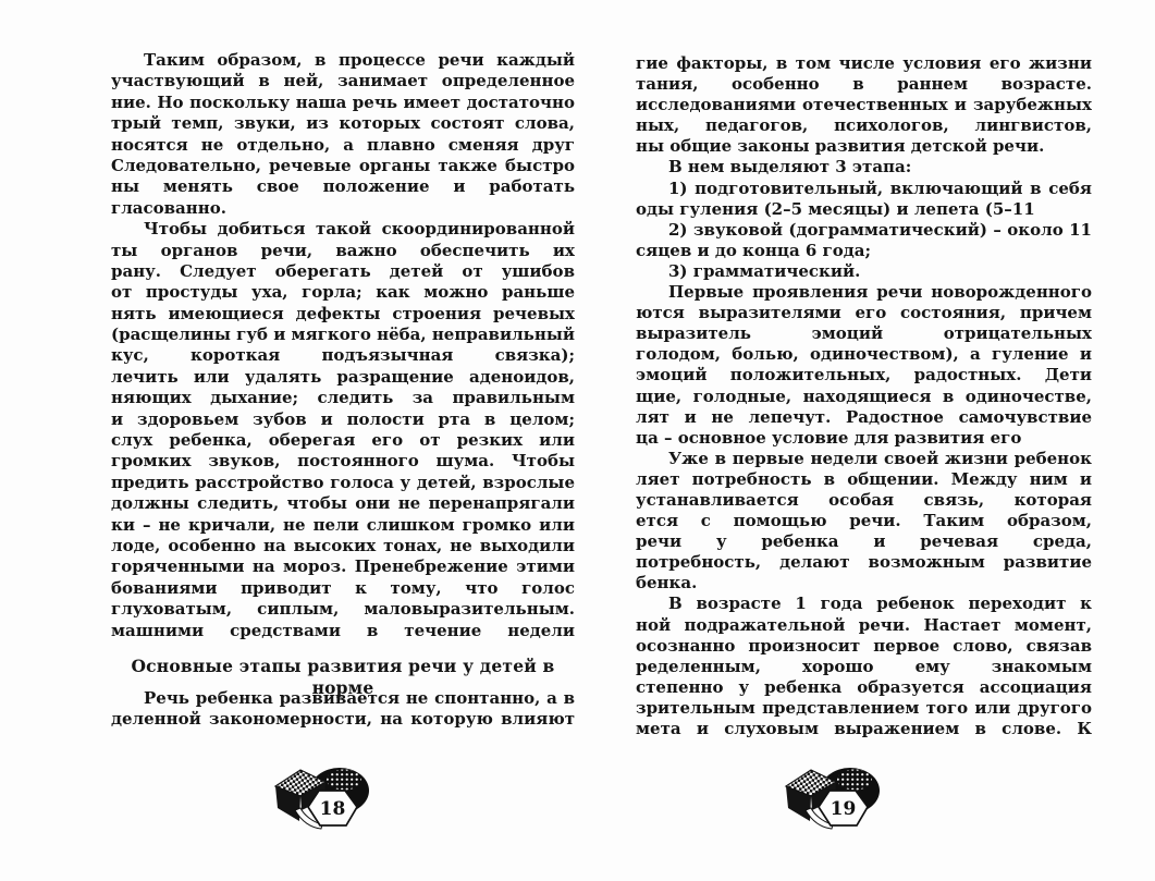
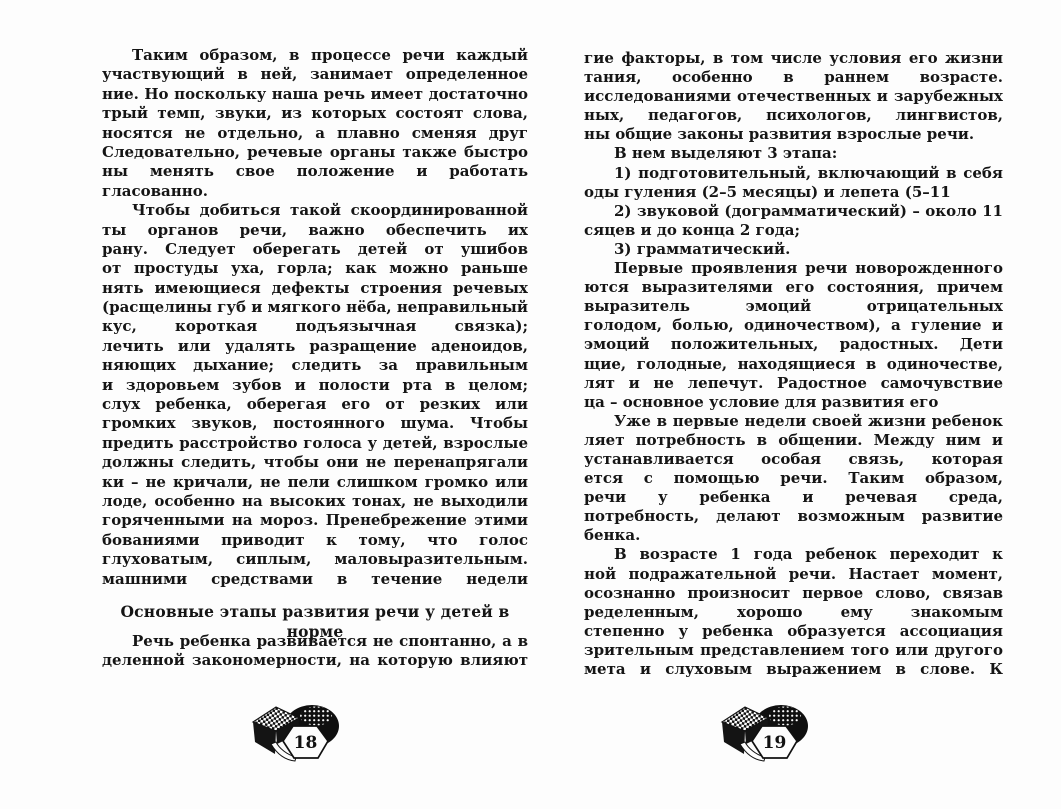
  Таким образом, в процессе речи каждый
  участвующий в ней, занимает определенное
  ние. Но поскольку наша речь имеет достаточно
  трый темп, звуки, из которых состоят слова,
  носятся не отдельно, а плавно сменяя друг
  Следовательно, речевые органы также быстро
  ны менять свое положение и работать
  гласованно.
  Чтобы добиться такой скоординированной
  ты органов речи, важно обеспечить их
  рану. Следует оберегать детей от ушибов
  от простуды уха, горла; как можно раньше
  нять имеющиеся дефекты строения речевых
  (расщелины губ и мягкого нёба, неправильный
  кус, короткая подъязычная связка);
  лечить или удалять разращение аденоидов,
  няющих дыхание; следить за правильным
  и здоровьем зубов и полости рта в целом;
  слух ребенка, оберегая его от резких или
  громких звуков, постоянного шума. Чтобы
  предить расстройство голоса у детей, взрослые
  должны следить, чтобы они не перенапрягали
  ки – не кричали, не пели слишком громко или
  лоде, особенно на высоких тонах, не выходили
  горяченными на мороз. Пренебрежение этими
  бованиями приводит к тому, что голос
  глуховатым, сиплым, маловыразительным.
  машними средствами в течение недели
  Основные этапы развития речи у детей в норме
  Речь ребенка развивается не спонтанно, а в
  деленной закономерности, на которую влияют
  гие факторы, в том числе условия его жизни
  тания, особенно в раннем возрасте.
  исследованиями отечественных и зарубежных
  ных, педагогов, психологов, лингвистов,
- ны общие законы развития детской речи.
+ ны общие законы развития взрослые речи.
  В нем выделяют 3 этапа:
  1) подготовительный, включающий в себя
  оды гуления (2–5 месяцы) и лепета (5–11
  2) звуковой (дограмматический) – около 11
- сяцев и до конца 6 года;
+ сяцев и до конца 2 года;
  3) грамматический.
  Первые проявления речи новорожденного
  ются выразителями его состояния, причем
  выразитель эмоций отрицательных
  голодом, болью, одиночеством), а гуление и
  эмоций положительных, радостных. Дети
  щие, голодные, находящиеся в одиночестве,
  лят и не лепечут. Радостное самочувствие
  ца – основное условие для развития его
  Уже в первые недели своей жизни ребенок
  ляет потребность в общении. Между ним и
  устанавливается особая связь, которая
  ется с помощью речи. Таким образом,
  потребность, делают возможным развитие
  бенка.
  В возрасте 1 года ребенок переходит к
  ной подражательной речи. Настает момент,
  осознанно произносит первое слово, связав
  степенно у ребенка образуется ассоциация
  зрительным представлением того или другого
  мета и слуховым выражением в слове. К
  18
  19
